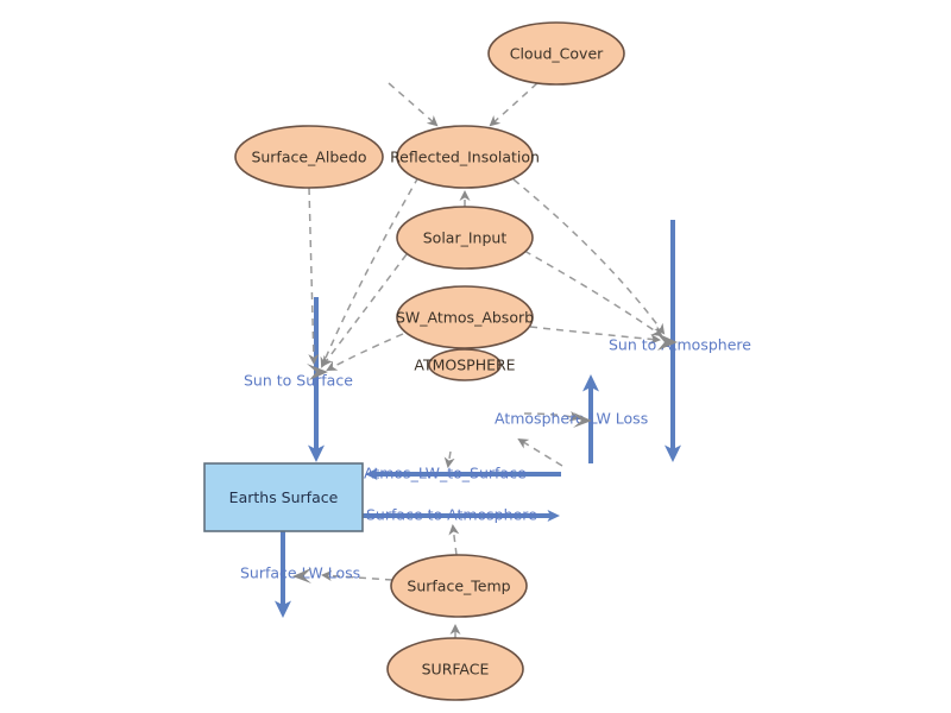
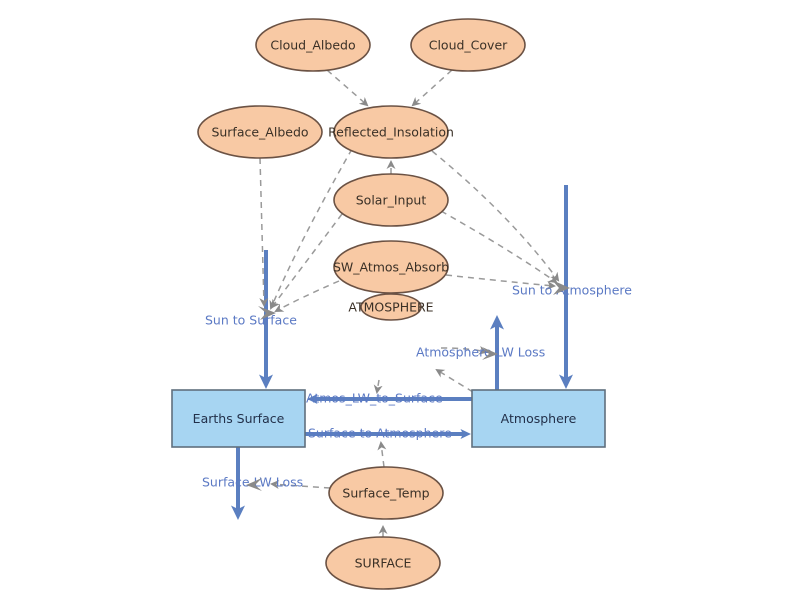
  Earths Surface
+ Atmosphere
+ Cloud_Albedo
  Cloud_Cover
  Surface_Albedo
  Reflected_Insolation
  Solar_Input
  SW_Atmos_Absorb
  ATMOSPHERE
  Surface_Temp
  SURFACE
  Sun to Surface
  Sun totmosphere
  Atmospher LW Loss
  Atmos_LW_to_Surface
  Surface to Atmosphere
  SurfaceW Loss
